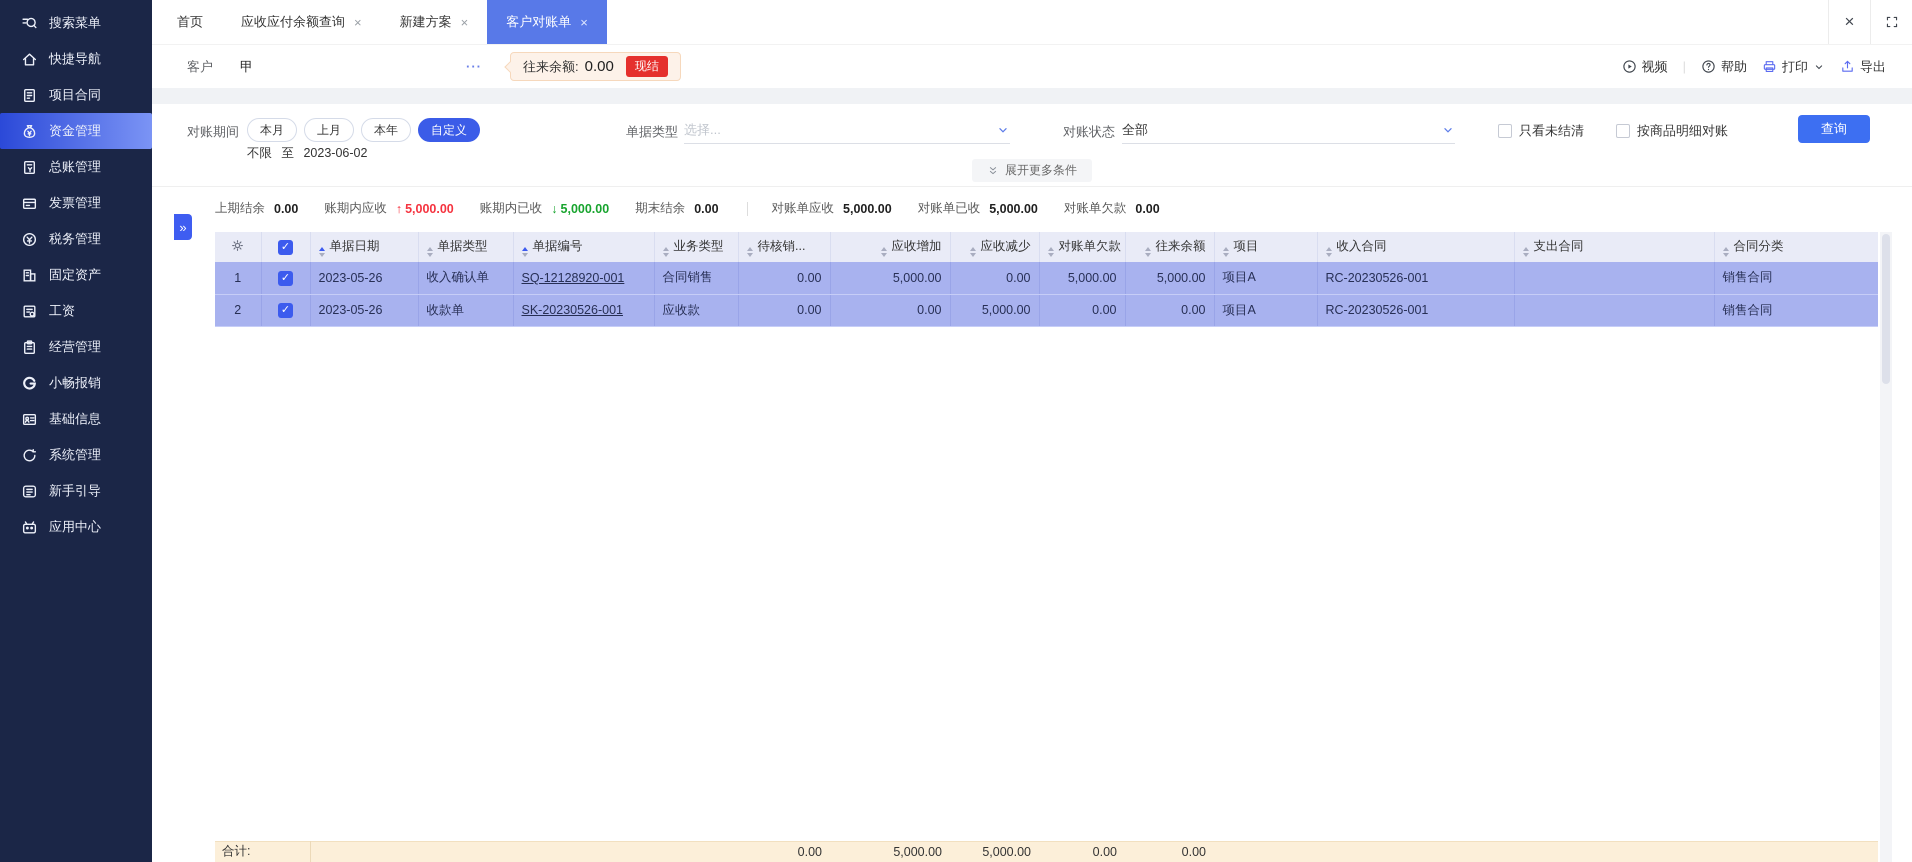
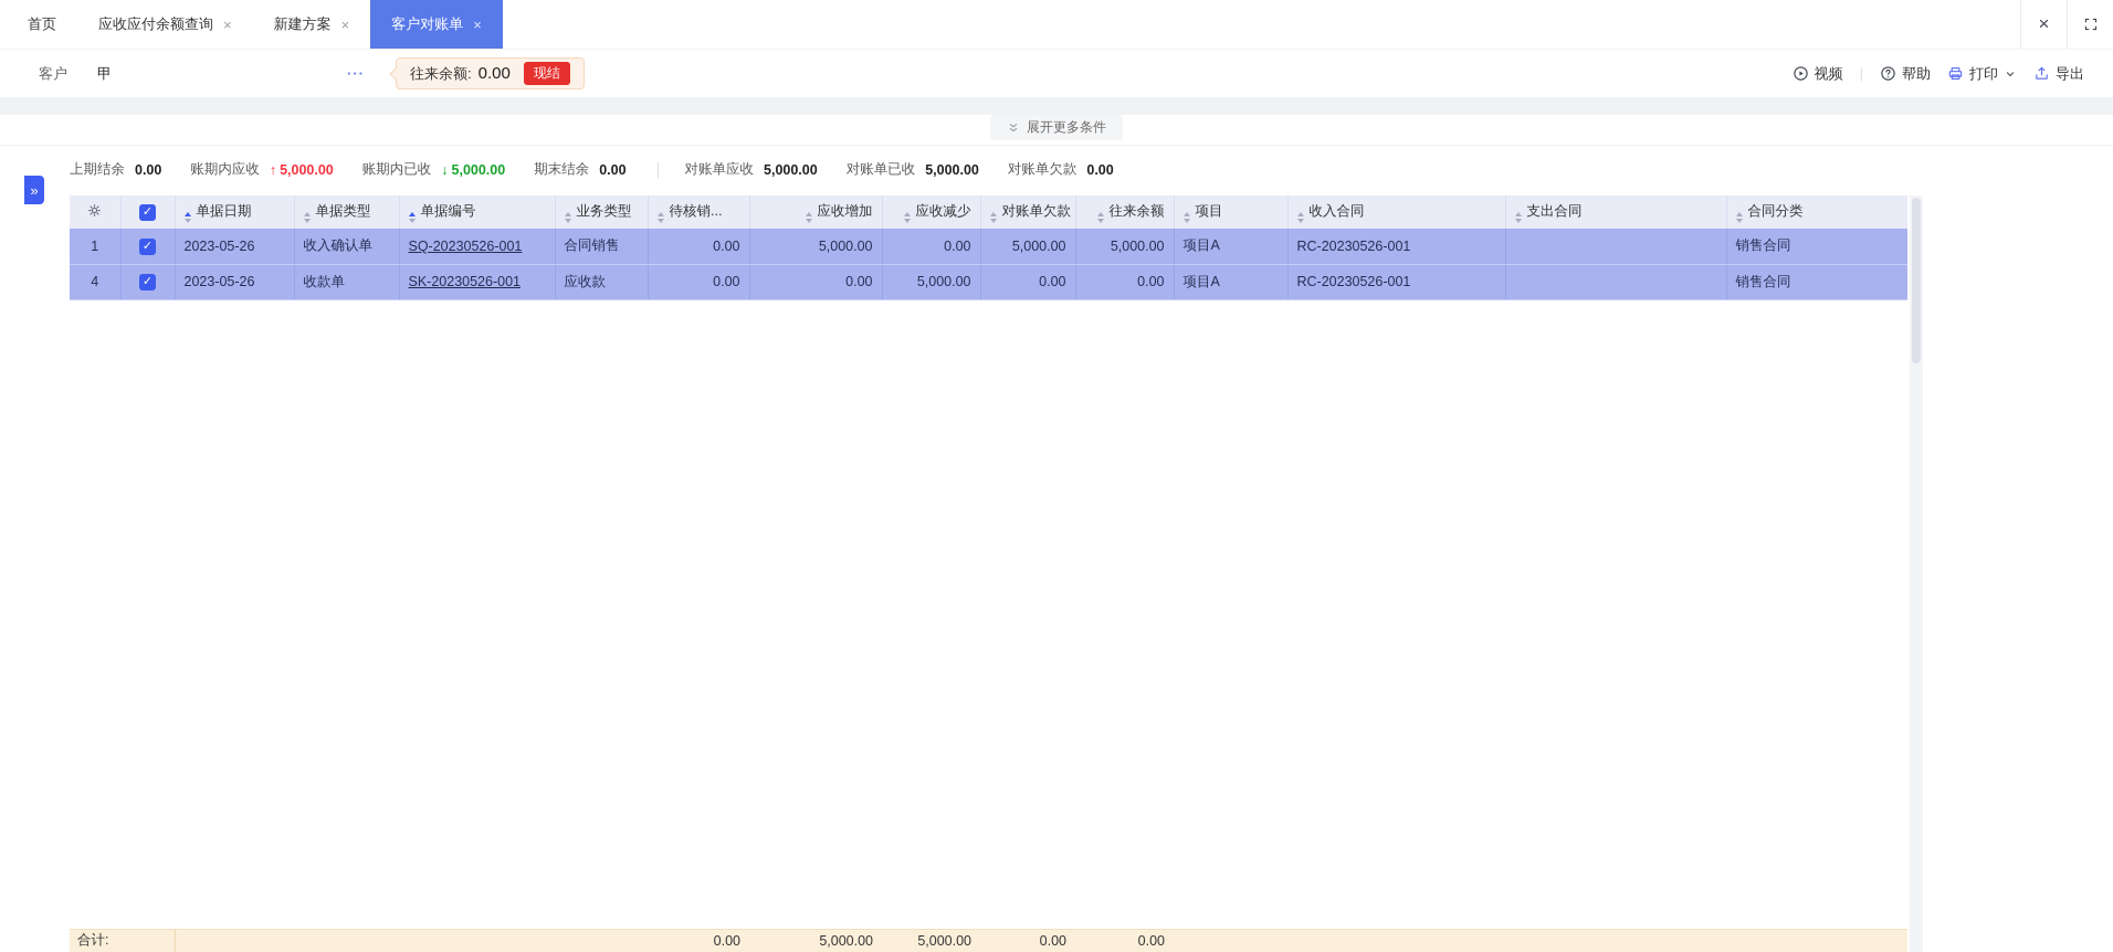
- 搜索菜单
- 快捷导航
- 项目合同
- 资金管理
- 总账管理
- 发票管理
- 税务管理
- 固定资产
- 工资
- 经营管理
- 小畅报销
- 基础信息
- 系统管理
- 新手引导
- 应用中心
  首页
  应收应付余额查询
  ×
  新建方案
  ×
  客户对账单
  ×
  ×
  客户
  甲
  ···
  往来余额:
  0.00
  现结
  视频
  |
  帮助
  打印
  导出
- 对账期间
- 本月
- 上月
- 本年
- 自定义
- 不限 至 2023-06-02
- 单据类型
- 选择...
- 对账状态
- 全部
- 只看未结清
- 按商品明细对账
- 查询
  展开更多条件
  »
  上期结余
  0.00
  账期内应收
  ↑
  5,000.00
  账期内已收
  ↓
  5,000.00
  期末结余
  0.00
  对账单应收
  5,000.00
  对账单已收
  5,000.00
  对账单欠款
  0.00
  	✓	单据日期	单据类型	单据编号	业务类型	待核销...	应收增加	应收减少	对账单欠款	往来余额	项目	收入合同	支出合同	合同分类
- 1	✓	2023-05-26	收入确认单	SQ-12128920-001	合同销售	0.00	5,000.00	0.00	5,000.00	5,000.00	项目A	RC-20230526-001		销售合同
+ 1	✓	2023-05-26	收入确认单	SQ-20230526-001	合同销售	0.00	5,000.00	0.00	5,000.00	5,000.00	项目A	RC-20230526-001		销售合同
- 2	✓	2023-05-26	收款单	SK-20230526-001	应收款	0.00	0.00	5,000.00	0.00	0.00	项目A	RC-20230526-001		销售合同
+ 4	✓	2023-05-26	收款单	SK-20230526-001	应收款	0.00	0.00	5,000.00	0.00	0.00	项目A	RC-20230526-001		销售合同
  合计:					0.00	5,000.00	5,000.00	0.00	0.00
